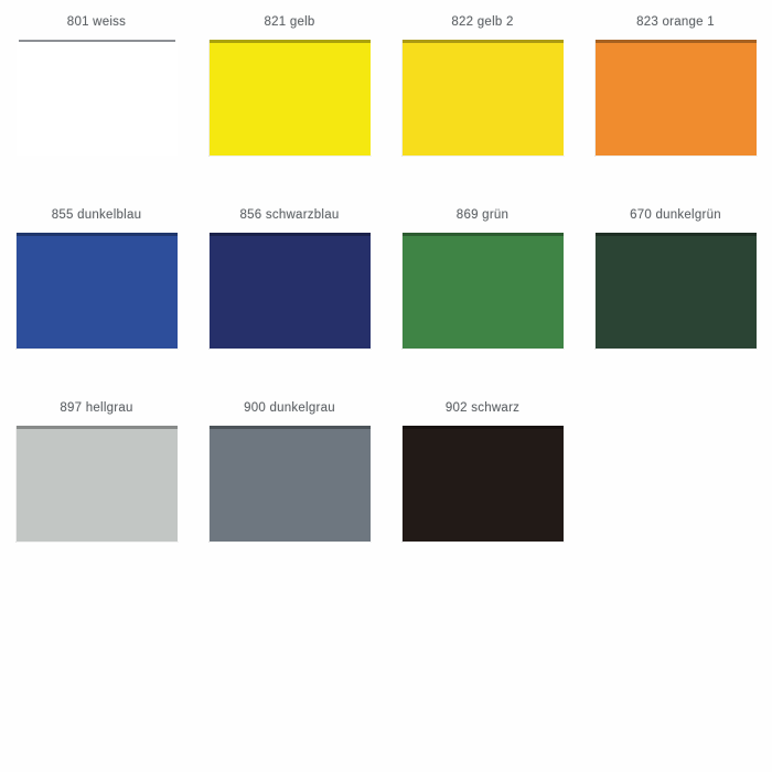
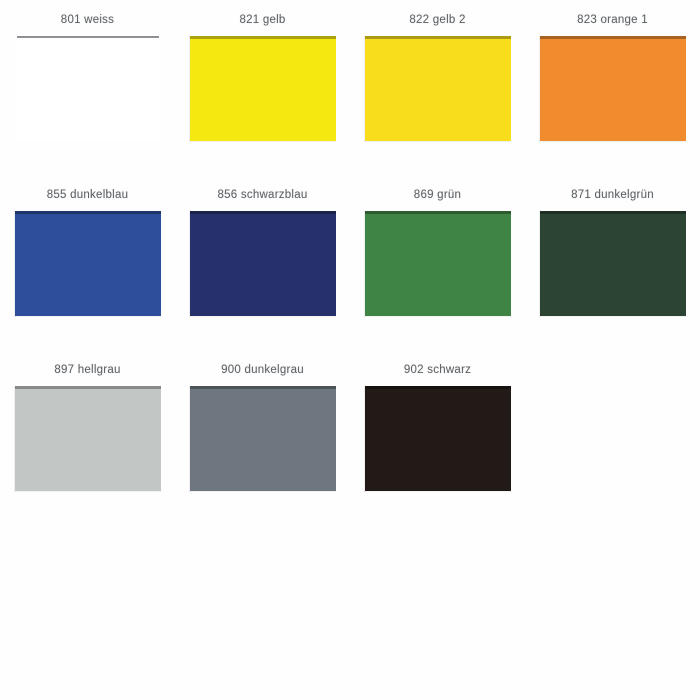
  801 weiss
  821 gelb
  822 gelb 2
  823 orange 1
  855 dunkelblau
  856 schwarzblau
  869 grün
- 670 dunkelgrün
+ 871 dunkelgrün
  897 hellgrau
  900 dunkelgrau
  902 schwarz
